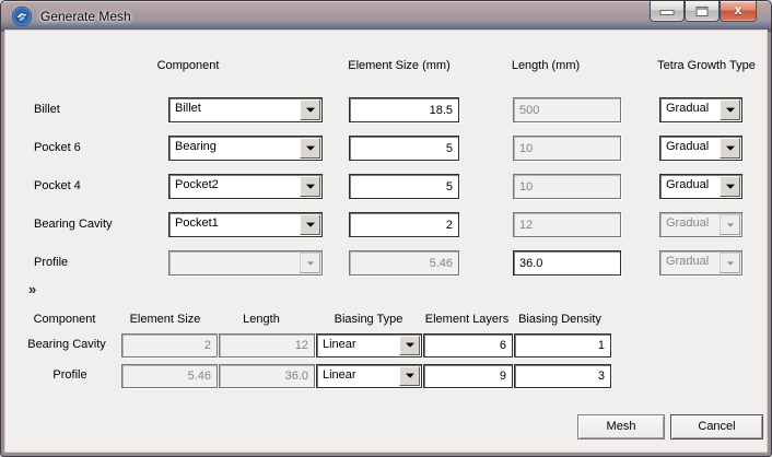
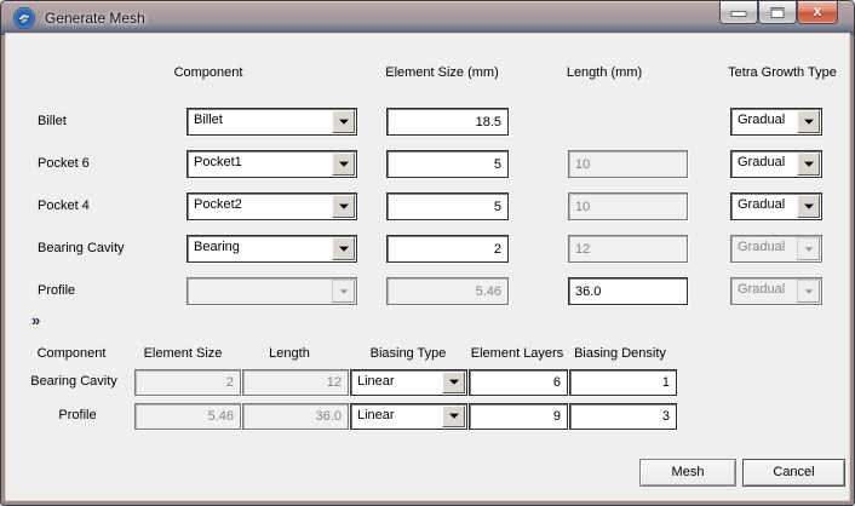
  Generate Mesh
  x
  Component
  Element Size (mm)
  Length (mm)
  Tetra Growth Type
  Billet
  Billet
  18.5
- 500
  Gradual
  Pocket 6
- Bearing
+ Pocket1
  5
  10
  Gradual
  Pocket 4
  Pocket2
  5
  10
  Gradual
  Bearing Cavity
- Pocket1
+ Bearing
  2
  12
  Gradual
  Profile
  5.46
  36.0
  Gradual
  »
  Component
  Element Size
  Length
  Biasing Type
  Element Layers
  Biasing Density
  Bearing Cavity
  2
  12
  Linear
  6
  1
  Profile
  5.46
  36.0
  Linear
  9
  3
  Mesh
  Cancel
